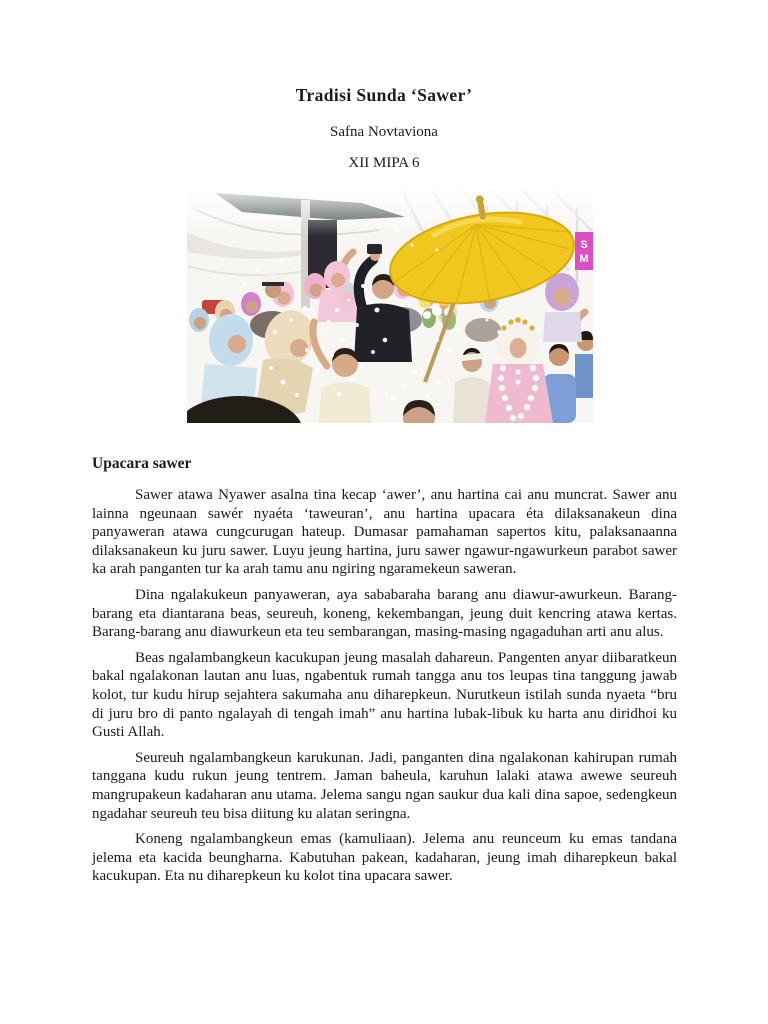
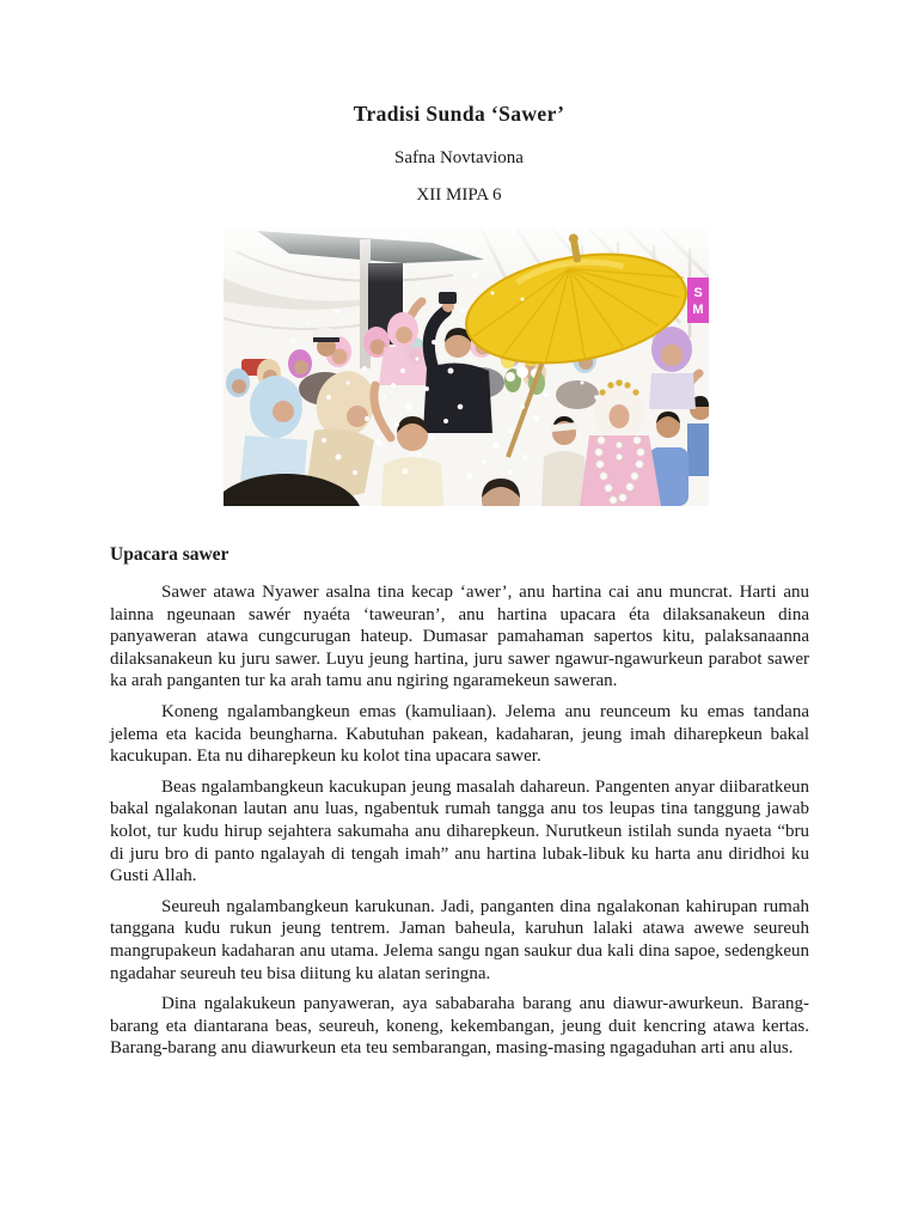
  Tradisi Sunda ‘Sawer’
  Safna Novtaviona
  XII MIPA 6
  S
  M
  Upacara sawer
- Sawer atawa Nyawer asalna tina kecap ‘awer’, anu hartina cai anu muncrat. Sawer anu lainna ngeunaan sawér nyaéta ‘taweuran’, anu hartina upacara éta dilaksanakeun dina panyaweran atawa cungcurugan hateup. Dumasar pamahaman sapertos kitu, palaksanaanna dilaksanakeun ku juru sawer. Luyu jeung hartina, juru sawer ngawur-ngawurkeun parabot sawer ka arah panganten tur ka arah tamu anu ngiring ngaramekeun saweran.
+ Sawer atawa Nyawer asalna tina kecap ‘awer’, anu hartina cai anu muncrat. Harti anu lainna ngeunaan sawér nyaéta ‘taweuran’, anu hartina upacara éta dilaksanakeun dina panyaweran atawa cungcurugan hateup. Dumasar pamahaman sapertos kitu, palaksanaanna dilaksanakeun ku juru sawer. Luyu jeung hartina, juru sawer ngawur-ngawurkeun parabot sawer ka arah panganten tur ka arah tamu anu ngiring ngaramekeun saweran.
- Dina ngalakukeun panyaweran, aya sababaraha barang anu diawur-awurkeun. Barang-barang eta diantarana beas, seureuh, koneng, kekembangan, jeung duit kencring atawa kertas. Barang-barang anu diawurkeun eta teu sembarangan, masing-masing ngagaduhan arti anu alus.
+ Koneng ngalambangkeun emas (kamuliaan). Jelema anu reunceum ku emas tandana jelema eta kacida beungharna. Kabutuhan pakean, kadaharan, jeung imah diharepkeun bakal kacukupan. Eta nu diharepkeun ku kolot tina upacara sawer.
  Beas ngalambangkeun kacukupan jeung masalah dahareun. Pangenten anyar diibaratkeun bakal ngalakonan lautan anu luas, ngabentuk rumah tangga anu tos leupas tina tanggung jawab kolot, tur kudu hirup sejahtera sakumaha anu diharepkeun. Nurutkeun istilah sunda nyaeta “bru di juru bro di panto ngalayah di tengah imah” anu hartina lubak-libuk ku harta anu diridhoi ku Gusti Allah.
  Seureuh ngalambangkeun karukunan. Jadi, panganten dina ngalakonan kahirupan rumah tanggana kudu rukun jeung tentrem. Jaman baheula, karuhun lalaki atawa awewe seureuh mangrupakeun kadaharan anu utama. Jelema sangu ngan saukur dua kali dina sapoe, sedengkeun ngadahar seureuh teu bisa diitung ku alatan seringna.
- Koneng ngalambangkeun emas (kamuliaan). Jelema anu reunceum ku emas tandana jelema eta kacida beungharna. Kabutuhan pakean, kadaharan, jeung imah diharepkeun bakal kacukupan. Eta nu diharepkeun ku kolot tina upacara sawer.
+ Dina ngalakukeun panyaweran, aya sababaraha barang anu diawur-awurkeun. Barang-barang eta diantarana beas, seureuh, koneng, kekembangan, jeung duit kencring atawa kertas. Barang-barang anu diawurkeun eta teu sembarangan, masing-masing ngagaduhan arti anu alus.
